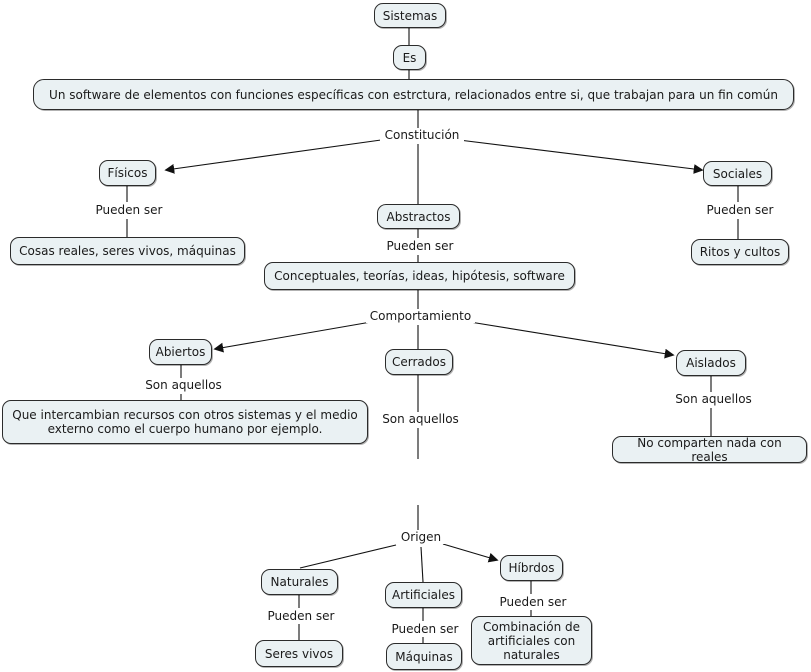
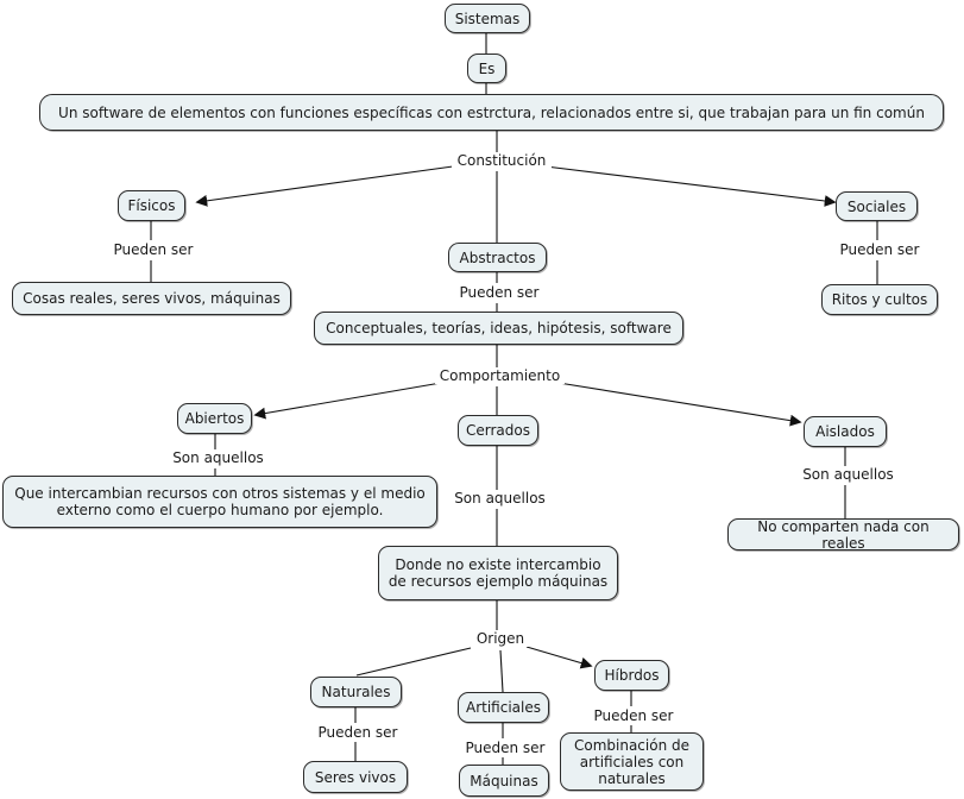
  Sistemas
  Es
  Un software de elementos con funciones específicas con estrctura, relacionados entre si, que trabajan para un fin común
  Físicos
  Cosas reales, seres vivos, máquinas
  Abstractos
  Conceptuales, teorías, ideas, hipótesis, software
  Sociales
  Ritos y cultos
  Abiertos
  Que intercambian recursos con otros sistemas y el medio
  externo como el cuerpo humano por ejemplo.
  Cerrados
+ Donde no existe intercambio
+ de recursos ejemplo máquinas
  Aislados
  No comparten nada con reales
  Naturales
  Seres vivos
  Artificiales
  Máquinas
  Híbrdos
  Combinación de
  artificiales con
  naturales
  Constitución
  Pueden ser
  Pueden ser
  Pueden ser
  Comportamiento
  Son aquellos
  Son aquellos
  Son aquellos
  Origen
  Pueden ser
  Pueden ser
  Pueden ser
